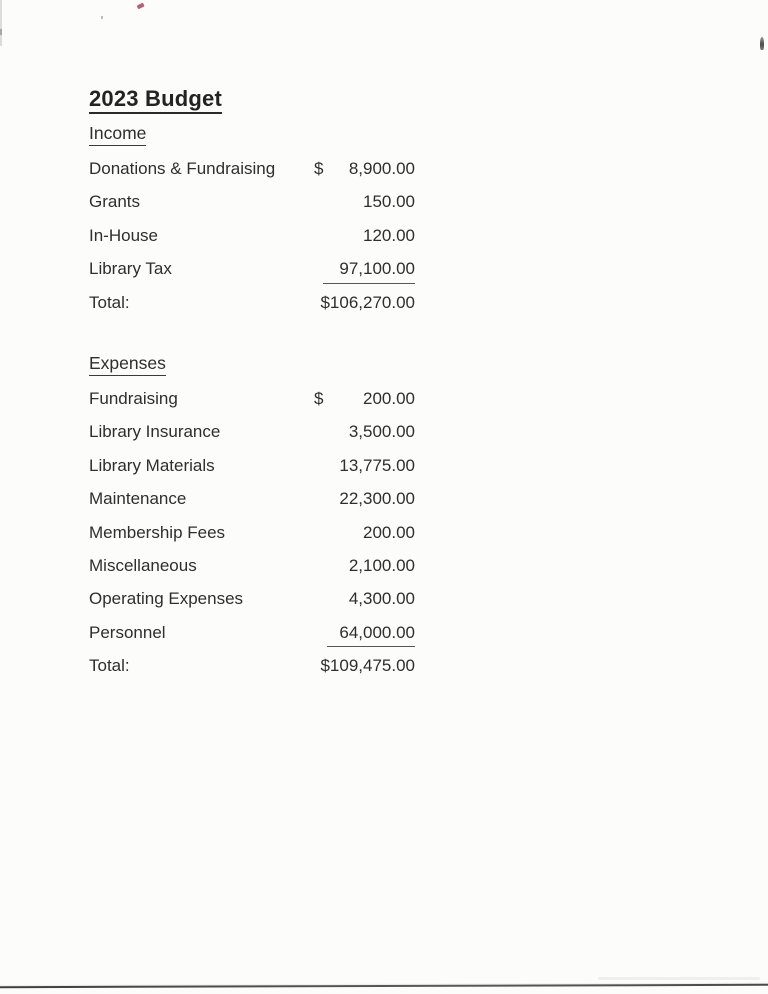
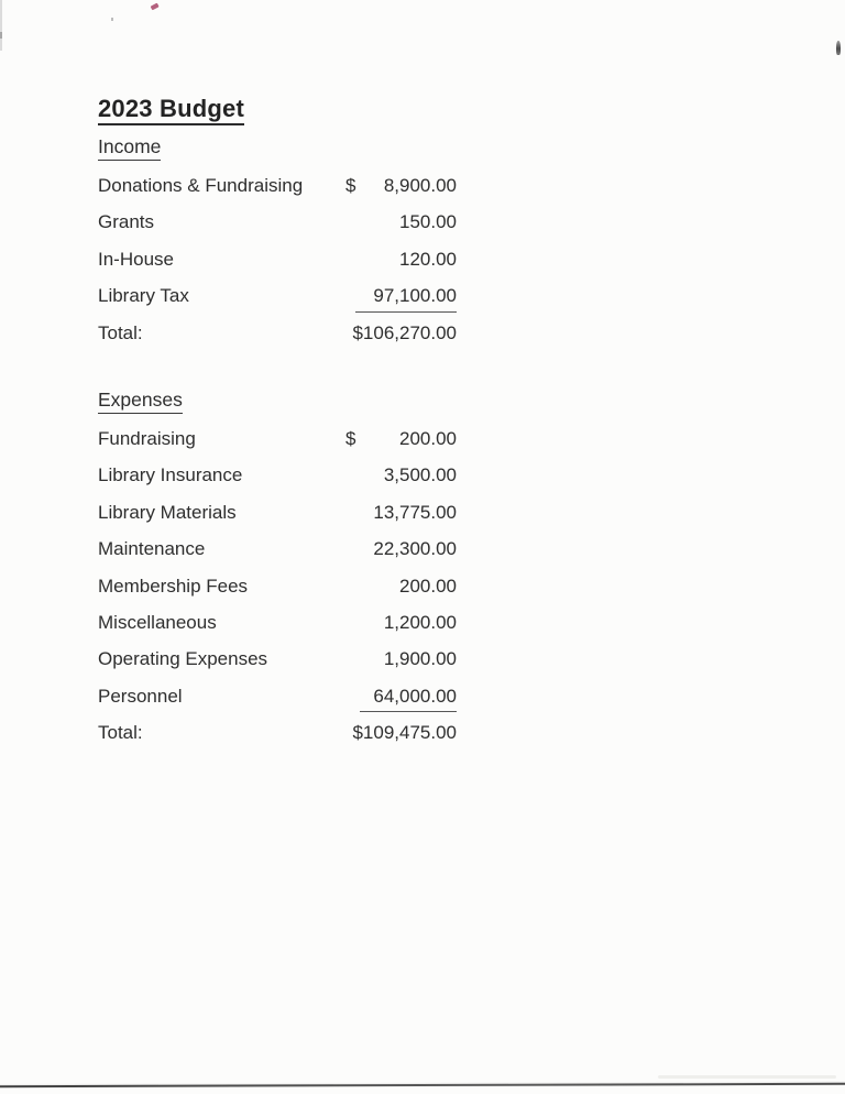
  2023 Budget
  Income
  Donations & Fundraising
  $
  8,900.00
  Grants
  150.00
  In-House
  120.00
  Library Tax
  97,100.00
  Total:
  $106,270.00
  Expenses
  Fundraising
  $
  200.00
  Library Insurance
  3,500.00
  Library Materials
  13,775.00
  Maintenance
  22,300.00
  Membership Fees
  200.00
  Miscellaneous
- 2,100.00
+ 1,200.00
  Operating Expenses
- 4,300.00
+ 1,900.00
  Personnel
  64,000.00
  Total:
  $109,475.00
